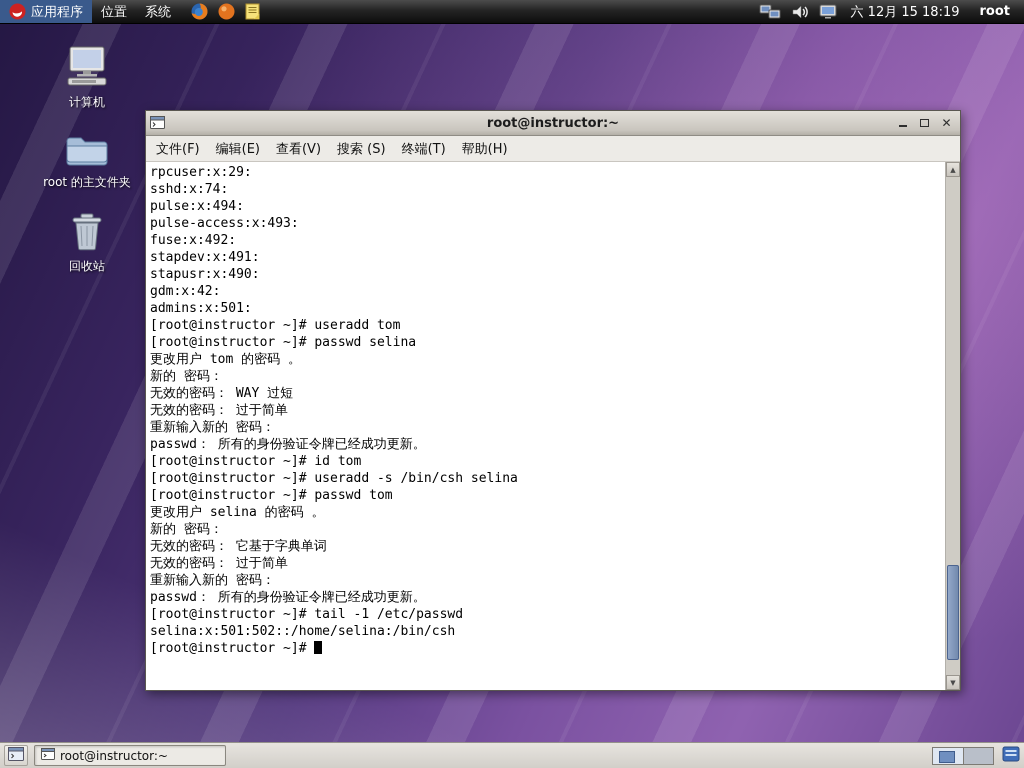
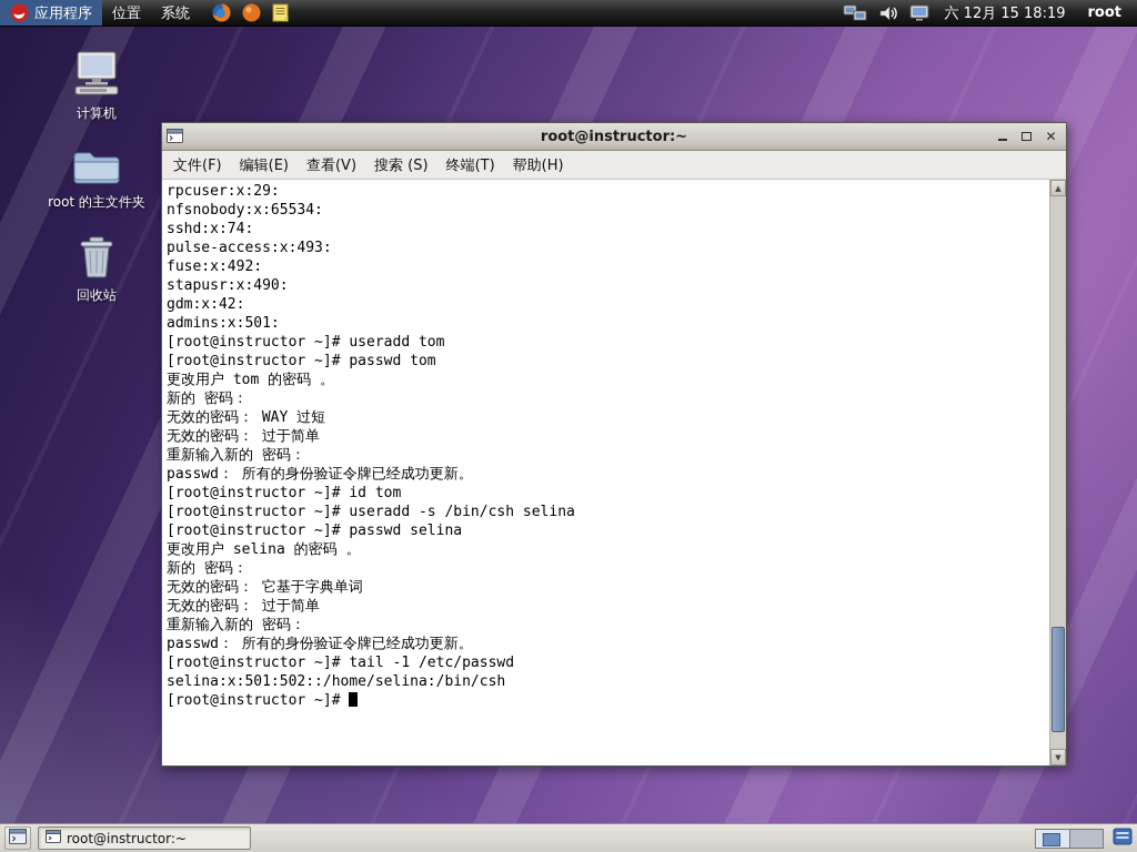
  应用程序
  位置
  系统
  六 12月 15 18:19
  root
  计算机
  root 的主文件夹
  回收站
  root@instructor:~
  ✕
  文件(F)
  编辑(E)
  查看(V)
  搜索 (S)
  终端(T)
  帮助(H)
  rpcuser:x:29:
+ nfsnobody:x:65534:
  sshd:x:74:
- pulse:x:494:
  pulse-access:x:493:
  fuse:x:492:
- stapdev:x:491:
  stapusr:x:490:
  gdm:x:42:
  admins:x:501:
  [root@instructor ~]# useradd tom
- [root@instructor ~]# passwd selina
+ [root@instructor ~]# passwd tom
  更改用户 tom 的密码 。
  新的 密码：
  无效的密码： WAY 过短
  无效的密码： 过于简单
  重新输入新的 密码：
  passwd： 所有的身份验证令牌已经成功更新。
  [root@instructor ~]# id tom
  [root@instructor ~]# useradd -s /bin/csh selina
- [root@instructor ~]# passwd tom
+ [root@instructor ~]# passwd selina
  更改用户 selina 的密码 。
  新的 密码：
  无效的密码： 它基于字典单词
  无效的密码： 过于简单
  重新输入新的 密码：
  passwd： 所有的身份验证令牌已经成功更新。
  [root@instructor ~]# tail -1 /etc/passwd
  selina:x:501:502::/home/selina:/bin/csh
  [root@instructor ~]#
  ▲
  ▼
  root@instructor:~
